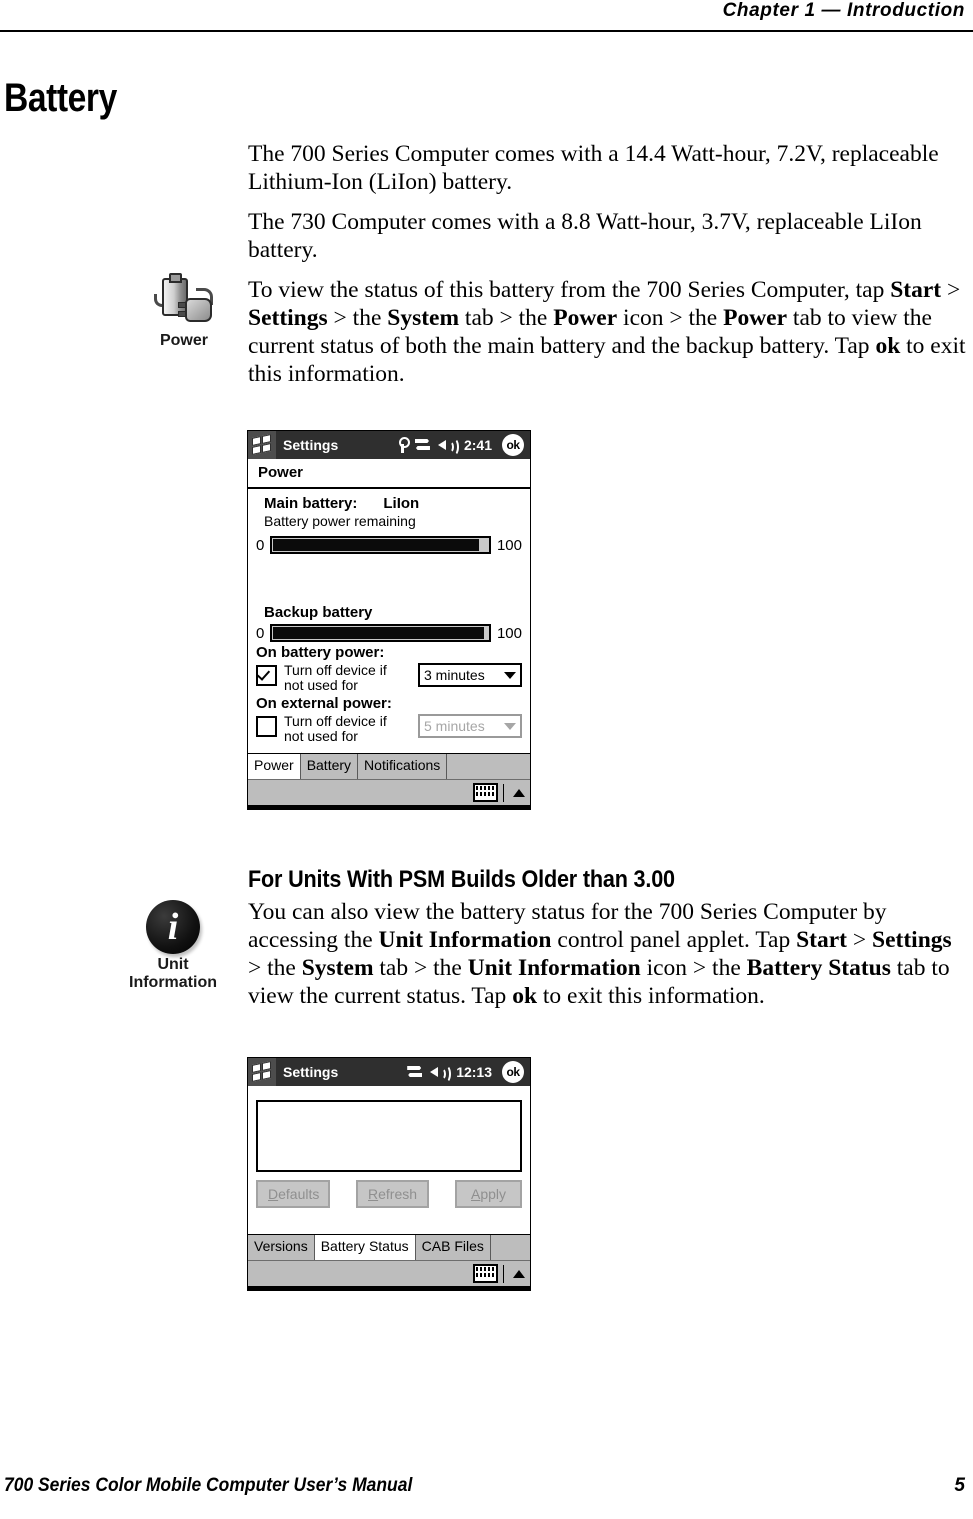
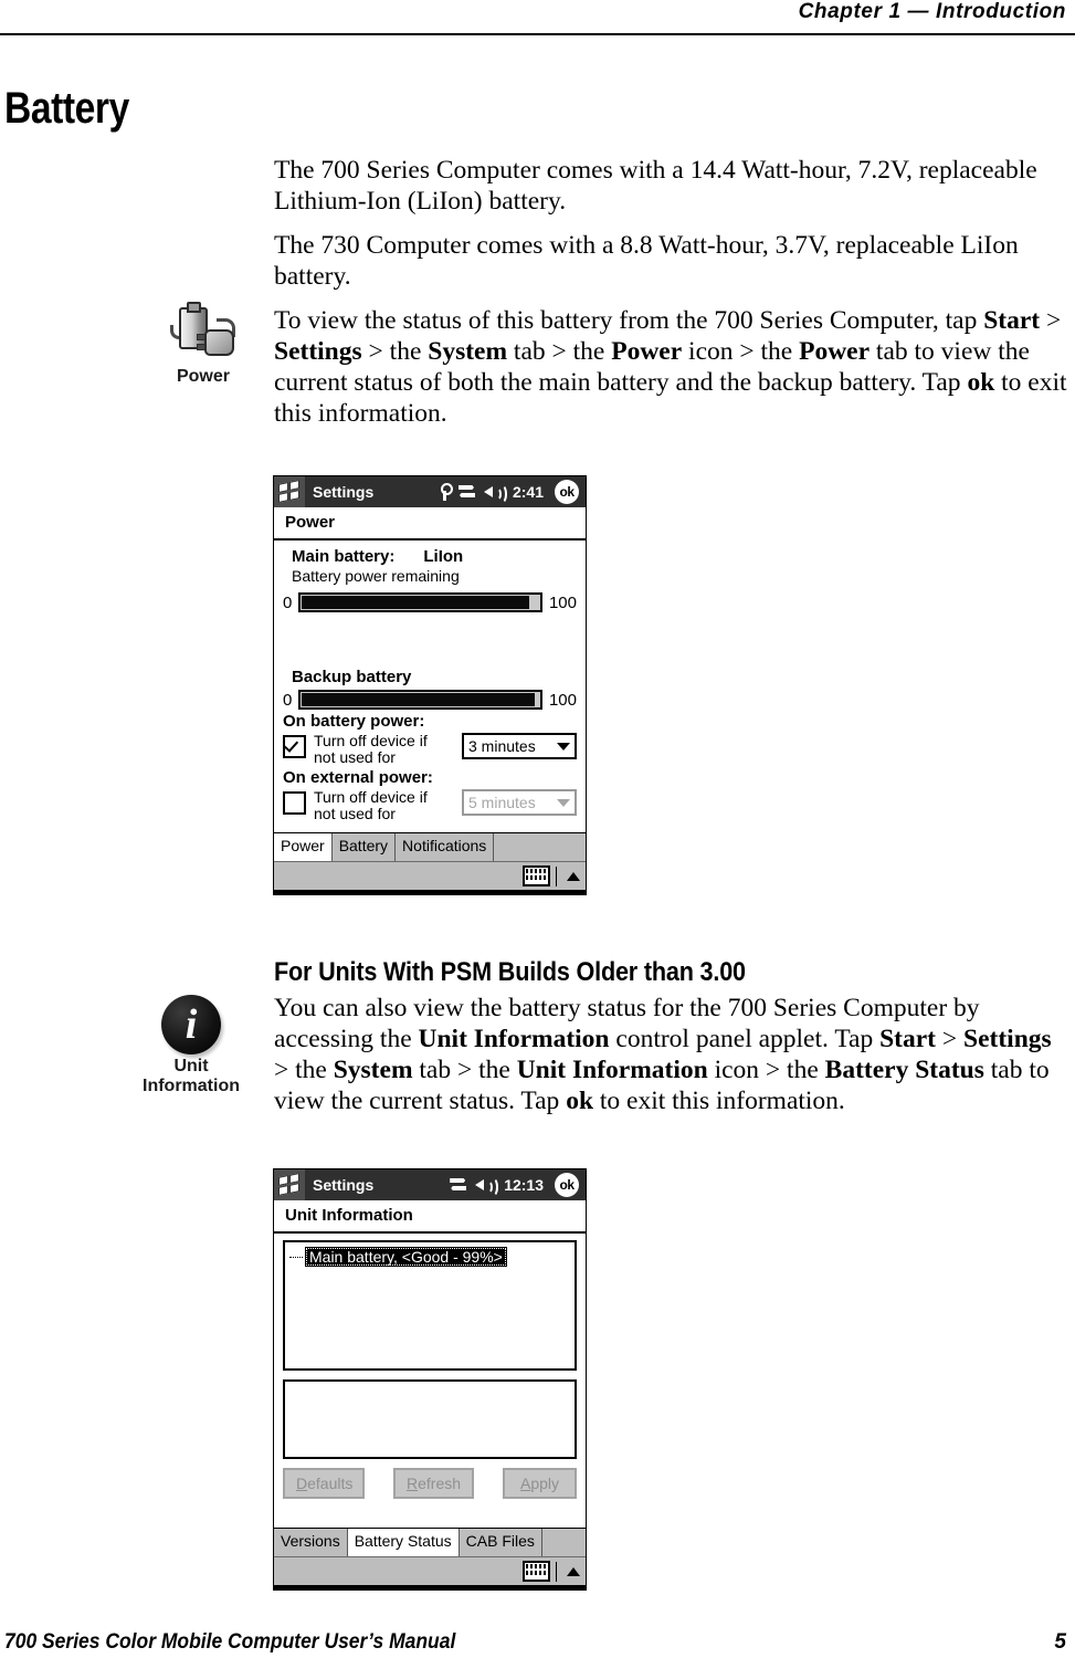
  Chapter 1 — Introduction
  Battery
  The 700 Series Computer comes with a 14.4 Watt-hour, 7.2V, replaceable Lithium-Ion (LiIon) battery.
  The 730 Computer comes with a 8.8 Watt-hour, 3.7V, replaceable LiIon battery.
  To view the status of this battery from the 700 Series Computer, tap Start > Settings > the System tab > the Power icon > the Power tab to view the current status of both the main battery and the backup battery. Tap ok to exit this information.
  Power
  Settings
  2:41
  ok
  Power
  Main battery:
  LiIon
  Battery power remaining
  0
  100
  Backup battery
  0
  100
  On battery power:
  Turn off device if not used for
  3 minutes
  On external power:
  Turn off device if not used for
  5 minutes
  Power
  Battery
  Notifications
  i
  Unit
  Information
  For Units With PSM Builds Older than 3.00
  You can also view the battery status for the 700 Series Computer by accessing the Unit Information control panel applet. Tap Start > Settings > the System tab > the Unit Information icon > the Battery Status tab to view the current status. Tap ok to exit this information.
  Settings
  12:13
  ok
+ Unit Information
+ Main battery, <Good - 99%>
  Defaults
  Refresh
  Apply
  Versions
  Battery Status
  CAB Files
  700 Series Color Mobile Computer User’s Manual
  5
